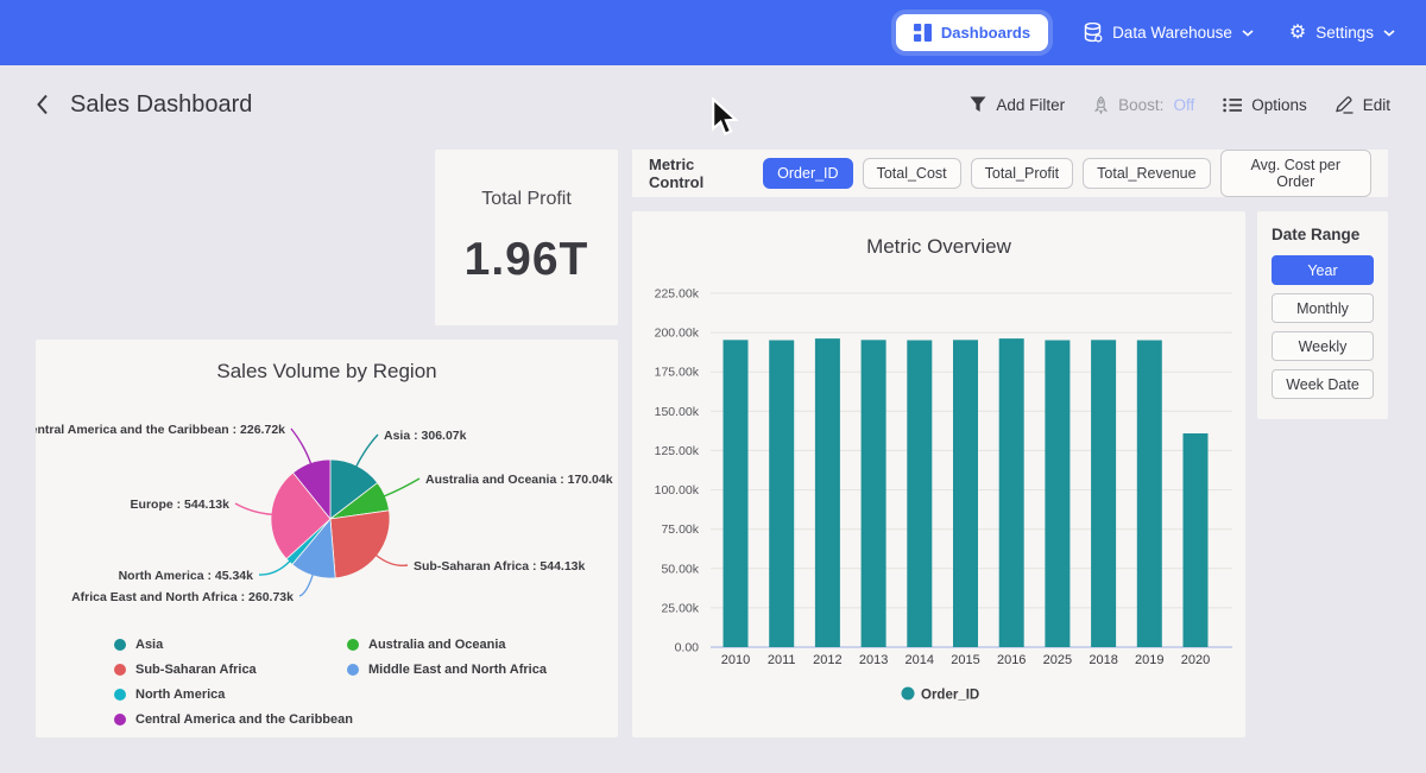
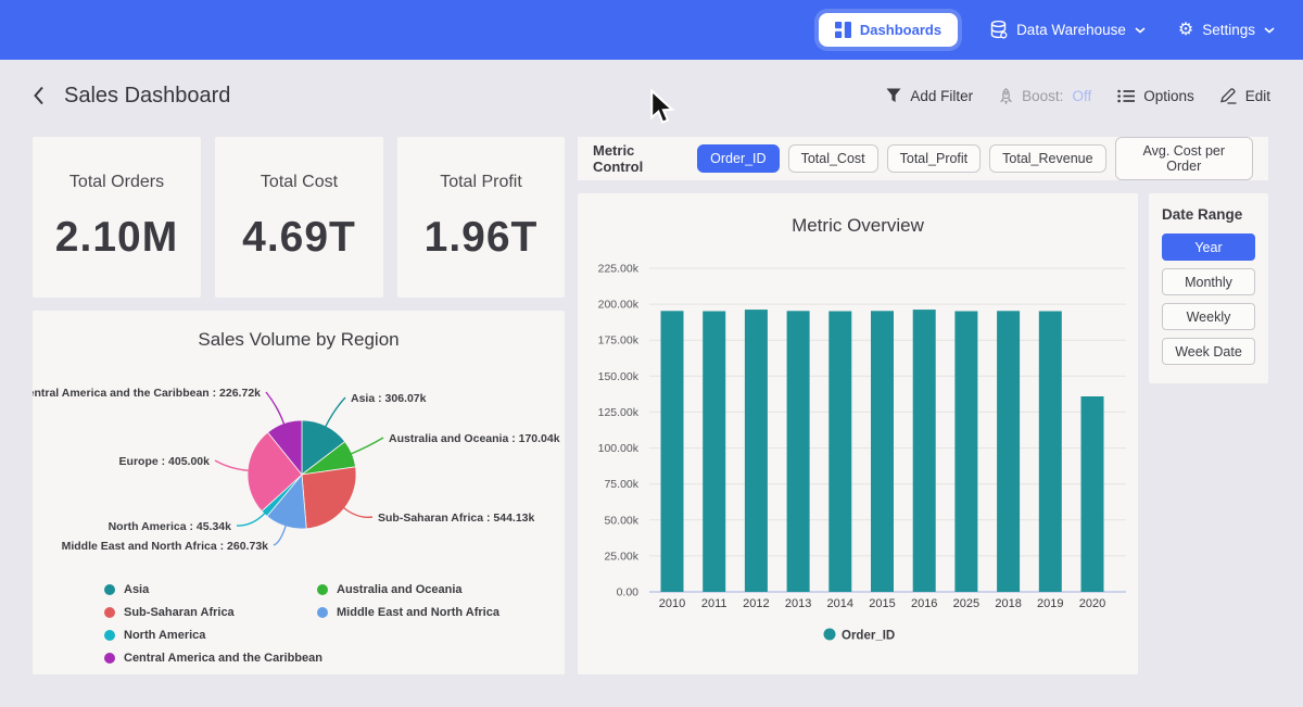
  Dashboards
  Data Warehouse
  ⚙
  Settings
  Sales Dashboard
  Add Filter
  Boost:
  Off
  Options
  Edit
+ Total Orders
+ 2.10M
+ Total Cost
+ 4.69T
  Total Profit
  1.96T
  Sales Volume by Region
  Asia : 306.07k
  Australia and Oceania : 170.04k
  Sub-Saharan Africa : 544.13k
- Africa East and North Africa : 260.73k
+ Middle East and North Africa : 260.73k
  North America : 45.34k
- Europe : 544.13k
+ Europe : 405.00k
  ntral America and the Caribbean : 226.72k
  Asia
  Sub-Saharan Africa
  North America
  Central America and the Caribbean
  Australia and Oceania
  Middle East and North Africa
  Metric Control
  Order_ID
  Total_Cost
  Total_Profit
  Total_Revenue
  Avg. Cost per Order
  Metric Overview
  0.00
  25.00k
  50.00k
  75.00k
  100.00k
  125.00k
  150.00k
  175.00k
  200.00k
  225.00k
  2010
  2011
  2012
  2013
  2014
  2015
  2016
  2025
  2018
  2019
  2020
  Order_ID
  Date Range
  Year
  Monthly
  Weekly
  Week Date
